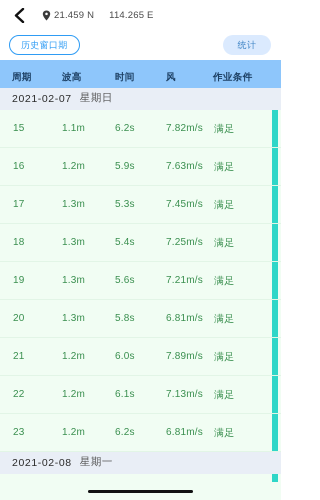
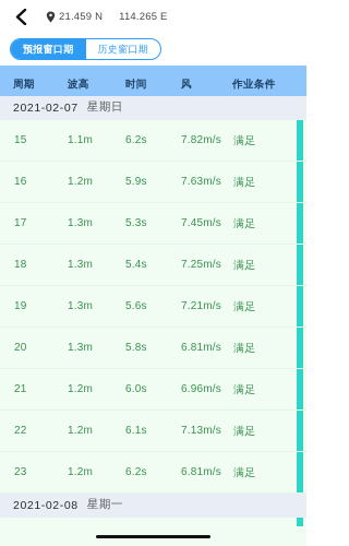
  21.459 N
  114.265 E
+ 预报窗口期
  历史窗口期
- 统计
  周期
  波高
  时间
  风
  作业条件
  2021-02-07
  星期日
  15
  1.1m
  6.2s
  7.82m/s
  满足
  16
  1.2m
  5.9s
  7.63m/s
  满足
  17
  1.3m
  5.3s
  7.45m/s
  满足
  18
  1.3m
  5.4s
  7.25m/s
  满足
  19
  1.3m
  5.6s
  7.21m/s
  满足
  20
  1.3m
  5.8s
  6.81m/s
  满足
  21
  1.2m
  6.0s
- 7.89m/s
+ 6.96m/s
  满足
  22
  1.2m
  6.1s
  7.13m/s
  满足
  23
  1.2m
  6.2s
  6.81m/s
  满足
  2021-02-08
  星期一
